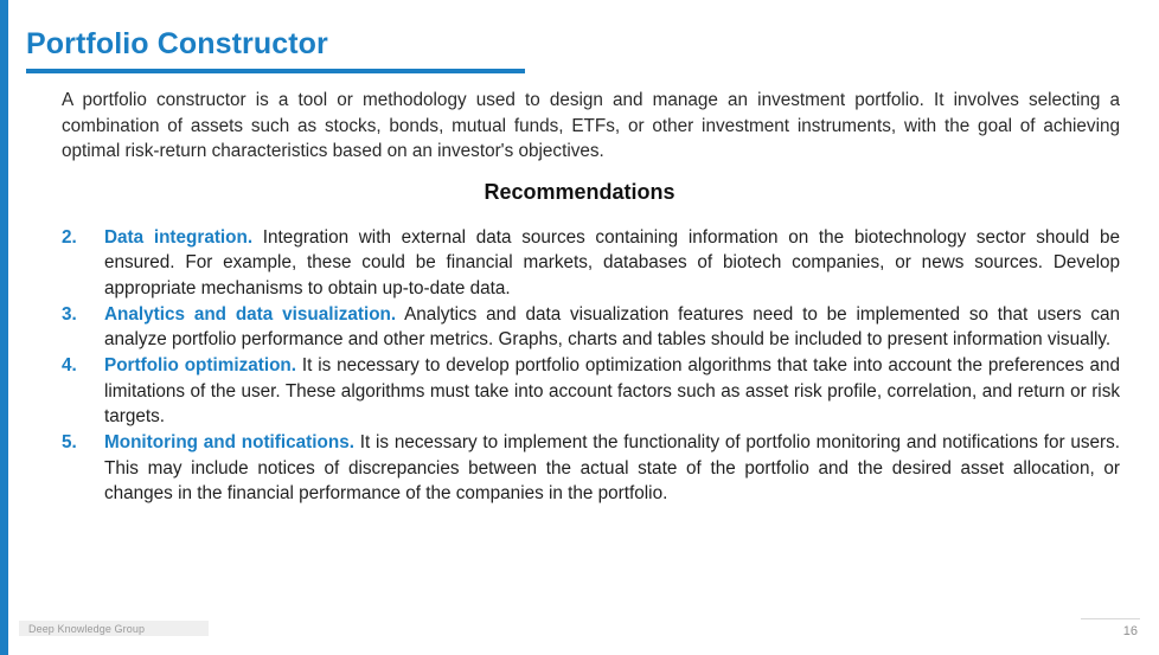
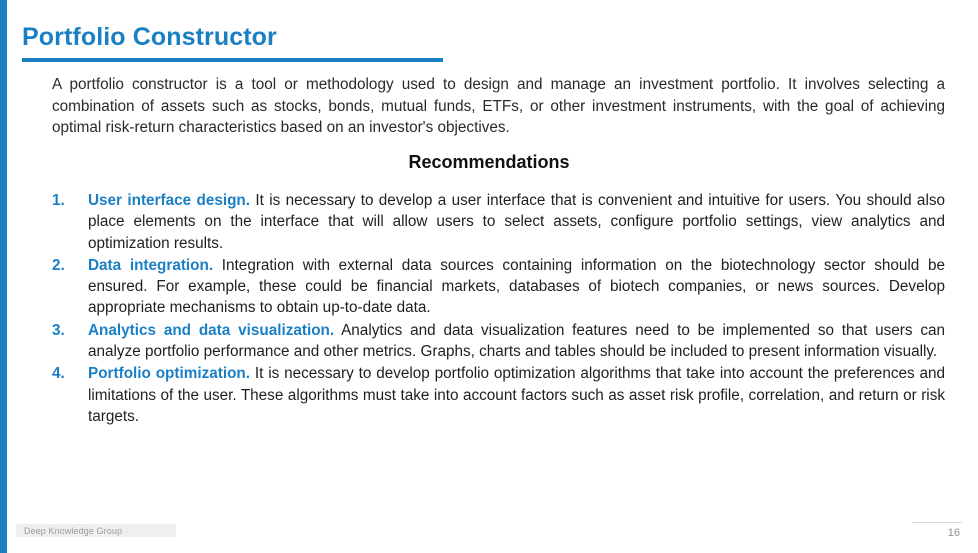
  Portfolio Constructor
  A portfolio constructor is a tool or methodology used to design and manage an investment portfolio. It involves selecting a combination of assets such as stocks, bonds, mutual funds, ETFs, or other investment instruments, with the goal of achieving optimal risk-return characteristics based on an investor's objectives.
  Recommendations
+ 1.
+ User interface design. It is necessary to develop a user interface that is convenient and intuitive for users. You should also place elements on the interface that will allow users to select assets, configure portfolio settings, view analytics and optimization results.
  2.
  Data integration. Integration with external data sources containing information on the biotechnology sector should be ensured. For example, these could be financial markets, databases of biotech companies, or news sources. Develop appropriate mechanisms to obtain up-to-date data.
  3.
  Analytics and data visualization. Analytics and data visualization features need to be implemented so that users can analyze portfolio performance and other metrics. Graphs, charts and tables should be included to present information visually.
  4.
  Portfolio optimization. It is necessary to develop portfolio optimization algorithms that take into account the preferences and limitations of the user. These algorithms must take into account factors such as asset risk profile, correlation, and return or risk targets.
- 5.
- Monitoring and notifications. It is necessary to implement the functionality of portfolio monitoring and notifications for users. This may include notices of discrepancies between the actual state of the portfolio and the desired asset allocation, or changes in the financial performance of the companies in the portfolio.
  Deep Knowledge Group
  16
